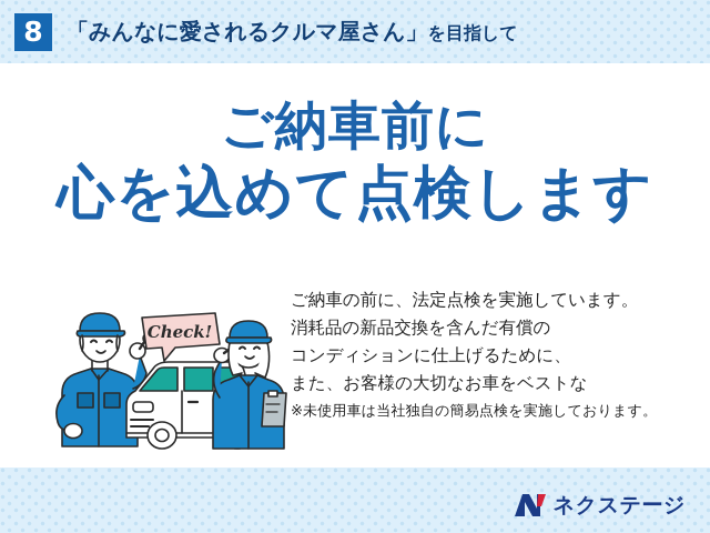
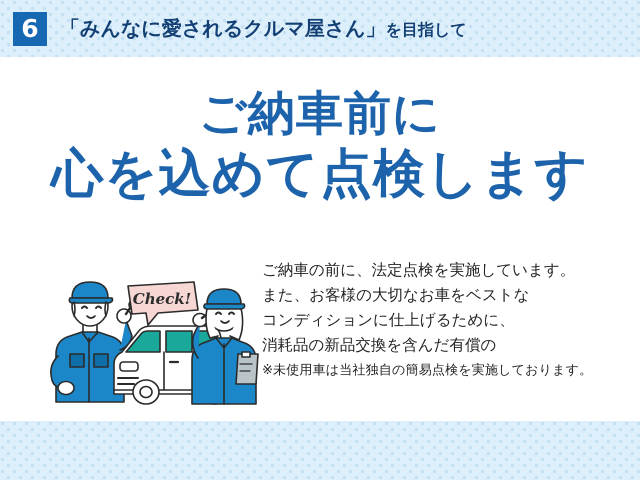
- 8
+ 6
  「みんなに愛されるクルマ屋さん」を目指して
  ご納車前に
  心を込めて点検します
  ご納車の前に、法定点検を実施しています。
- 消耗品の新品交換を含んだ有償の
+ また、お客様の大切なお車をベストな
  コンディションに仕上げるために、
- また、お客様の大切なお車をベストな
+ 消耗品の新品交換を含んだ有償の
  ※未使用車は当社独自の簡易点検を実施しております。
  Check!
- ネクステージ
